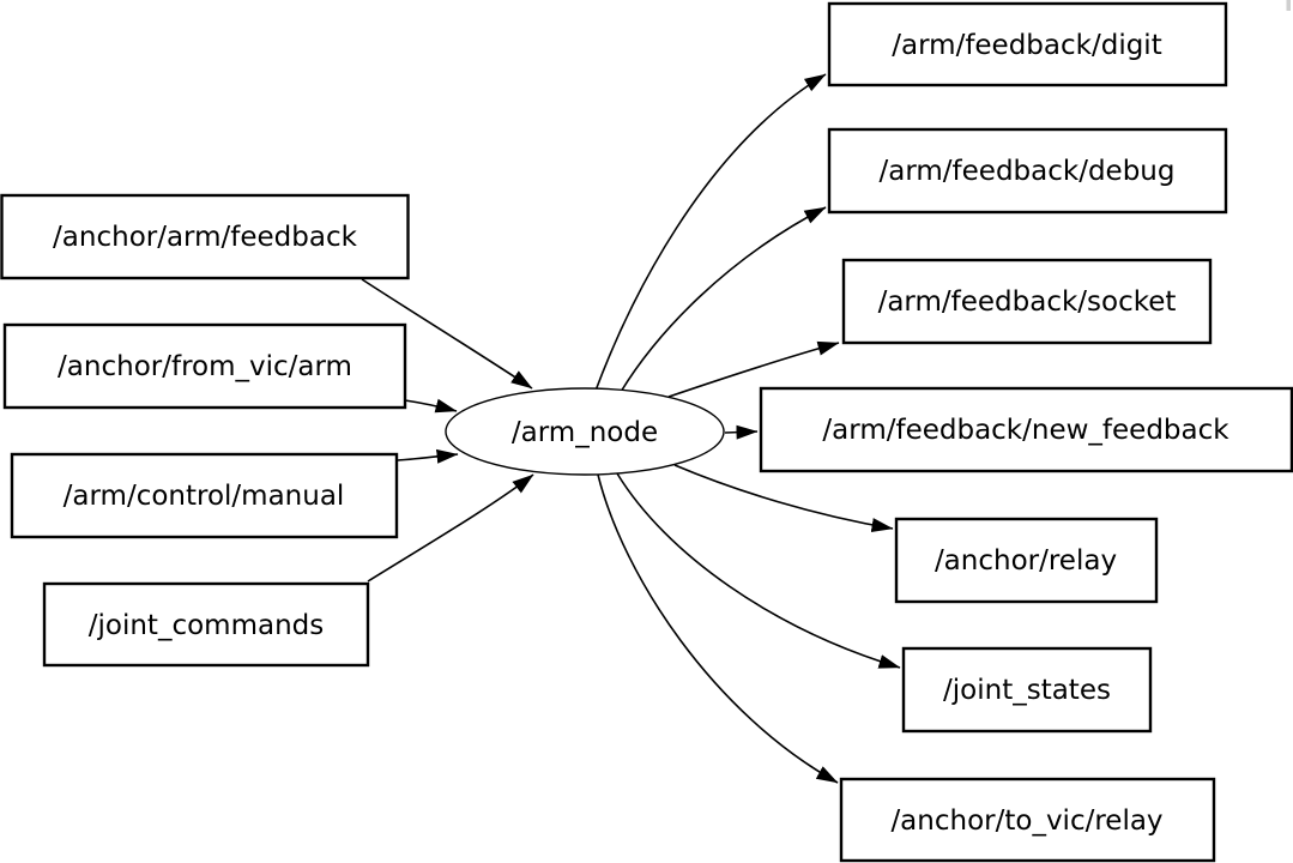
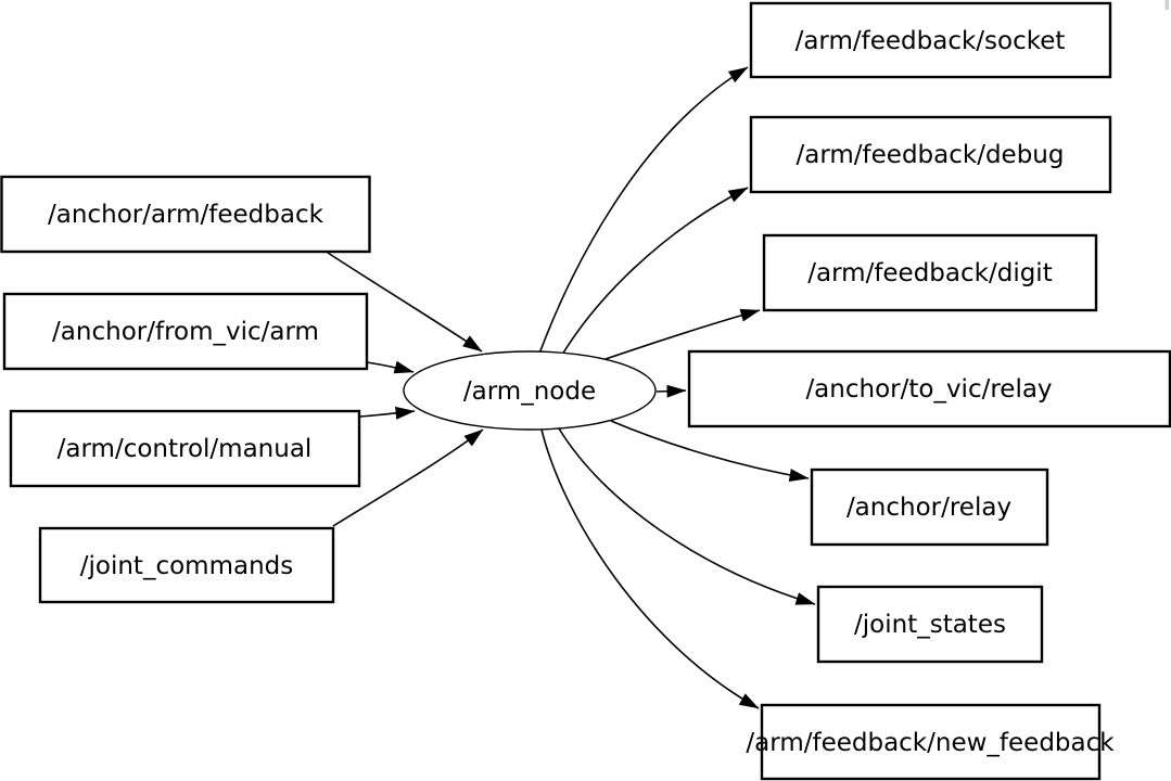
  /anchor/arm/feedback
  /anchor/from_vic/arm
  /arm/control/manual
  /joint_commands
  /arm_node
- /arm/feedback/digit
+ /arm/feedback/socket
  /arm/feedback/debug
- /arm/feedback/socket
+ /arm/feedback/digit
- /arm/feedback/new_feedback
+ /anchor/to_vic/relay
  /anchor/relay
  /joint_states
- /anchor/to_vic/relay
+ /arm/feedback/new_feedback
